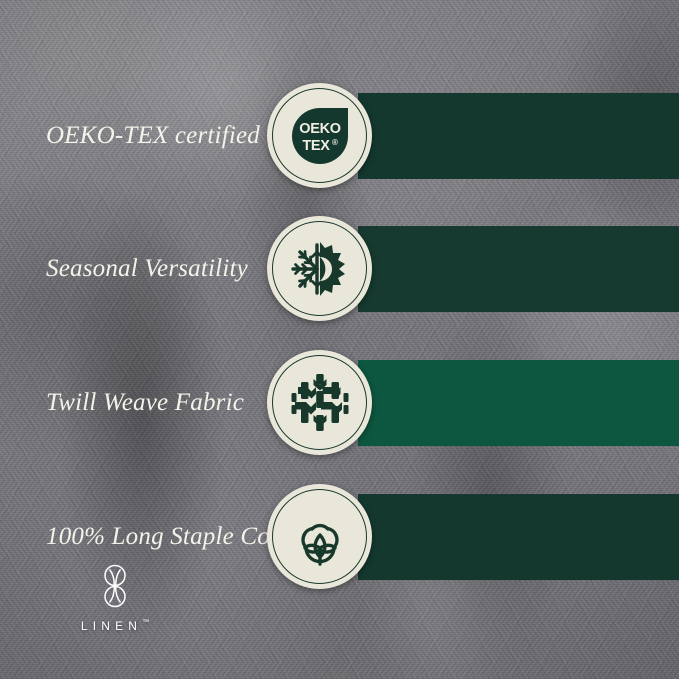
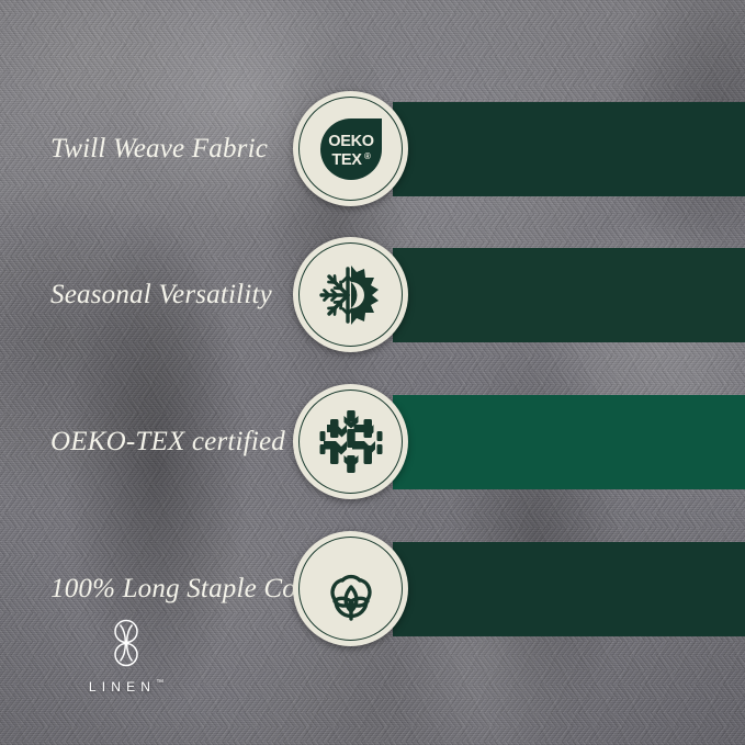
- OEKO-TEX certified
+ Twill Weave Fabric
  OEKO
  TEX
  ®
  Seasonal Versatility
- Twill Weave Fabric
+ OEKO-TEX certified
  100% Long Staple Co
  LINEN
